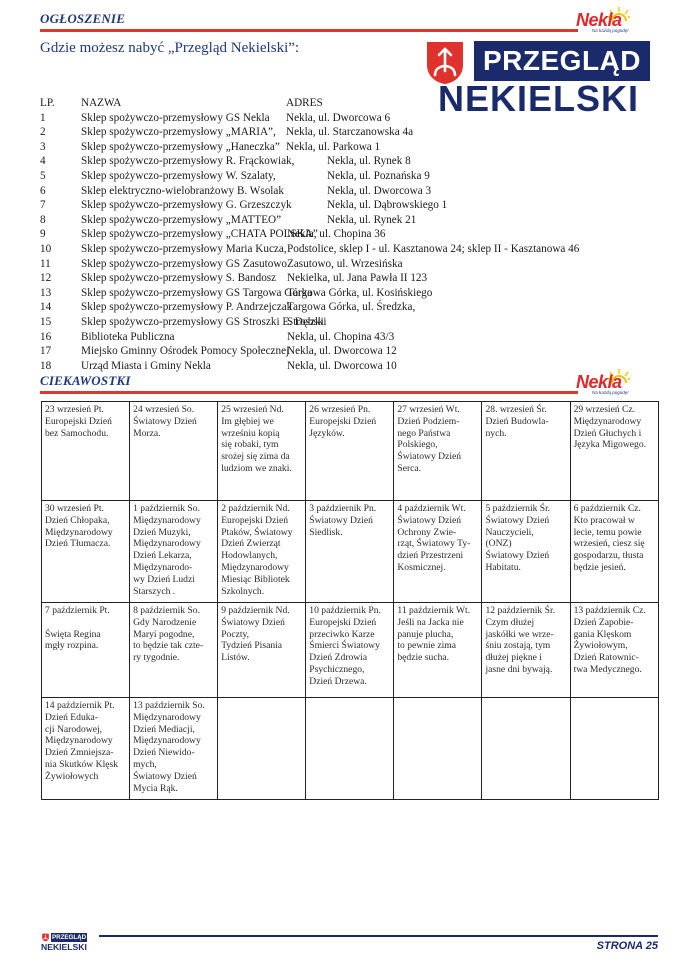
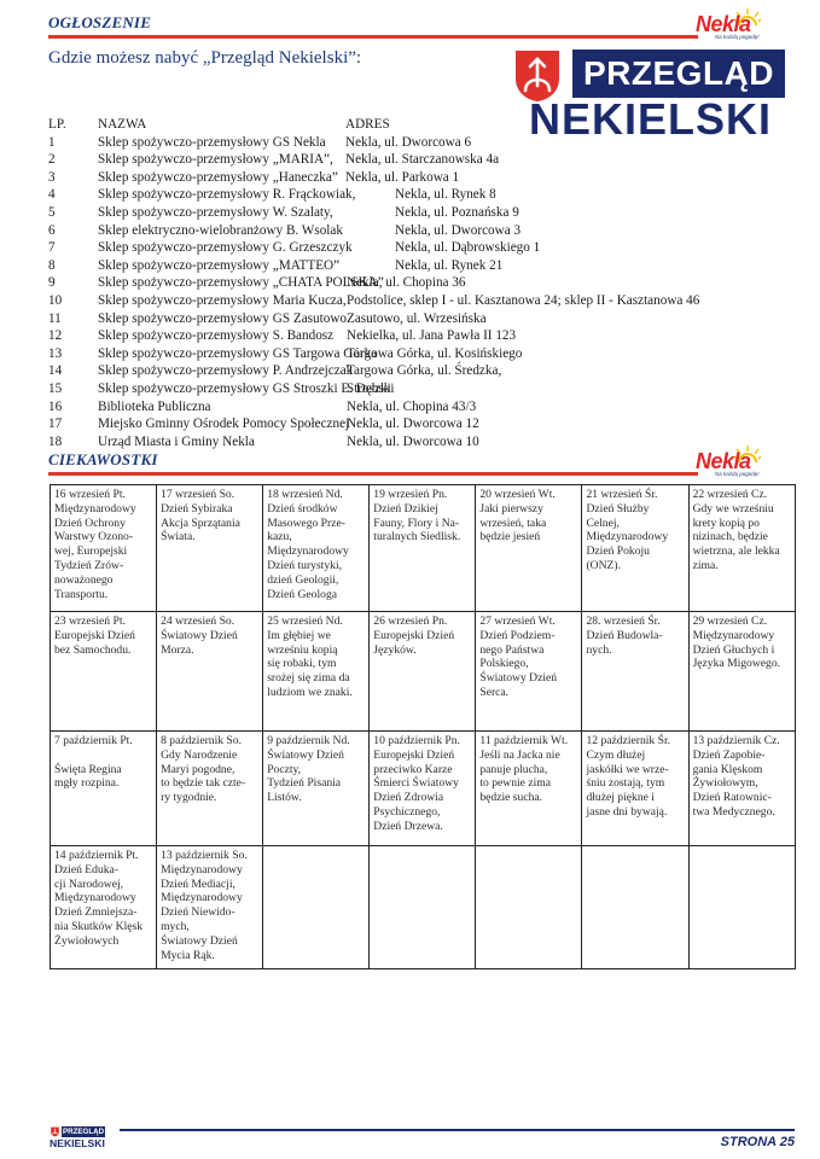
  OGŁOSZENIE
  Nekla
  Gdzie możesz nabyć „Przegląd Nekielski”:
  PRZEGLĄD
  NEKIELSKI
  LP.
  NAZWA
  ADRES
  1
  Sklep spożywczo-przemysłowy GS Nekla
  Nekla, ul. Dworcowa 6
  2
  Sklep spożywczo-przemysłowy „MARIA”,
  Nekla, ul. Starczanowska 4a
  3
  Sklep spożywczo-przemysłowy „Haneczka”
  Nekla, ul. Parkowa 1
  4
  Sklep spożywczo-przemysłowy R. Frąckowiak,
  Nekla, ul. Rynek 8
  5
  Sklep spożywczo-przemysłowy W. Szalaty,
  Nekla, ul. Poznańska 9
  6
  Sklep elektryczno-wielobranżowy B. Wsolak
  Nekla, ul. Dworcowa 3
  7
  Sklep spożywczo-przemysłowy G. Grzeszczyk
  Nekla, ul. Dąbrowskiego 1
  8
  Sklep spożywczo-przemysłowy „MATTEO”
  Nekla, ul. Rynek 21
  9
  Sklep spożywczo-przemysłowy „CHATA POLSKA”
  Nekla, ul. Chopina 36
  10
  Sklep spożywczo-przemysłowy Maria Kucza,
  Podstolice, sklep I - ul. Kasztanowa 24; sklep II - Kasztanowa 46
  11
  Sklep spożywczo-przemysłowy GS Zasutowo
  Zasutowo, ul. Wrzesińska
  12
  Sklep spożywczo-przemysłowy S. Bandosz
  Nekielka, ul. Jana Pawła II 123
  13
  Sklep spożywczo-przemysłowy GS Targowa Górka
  Targowa Górka, ul. Kosińskiego
  14
  Sklep spożywczo-przemysłowy P. Andrzejczak
  Targowa Górka, ul. Średzka,
  15
  Sklep spożywczo-przemysłowy GS Stroszki E. Dębski
  Stroszki
  16
  Biblioteka Publiczna
  Nekla, ul. Chopina 43/3
  17
  Miejsko Gminny Ośrodek Pomocy Społecznej
  Nekla, ul. Dworcowa 12
  18
  Urząd Miasta i Gminy Nekla
  Nekla, ul. Dworcowa 10
  CIEKAWOSTKI
  Nekla
+ 16 wrzesień Pt. Międzynarodowy Dzień Ochrony Warstwy Ozono- wej, Europejski Tydzień Zrów- noważonego Transportu.	17 wrzesień So. Dzień Sybiraka Akcja Sprzątania Świata.	18 wrzesień Nd. Dzień środków Masowego Prze- kazu, Międzynarodowy Dzień turystyki, dzień Geologii, Dzień Geologa	19 wrzesień Pn. Dzień Dzikiej Fauny, Flory i Na- turalnych Siedlisk.	20 wrzesień Wt. Jaki pierwszy wrzesień, taka będzie jesień	21 wrzesień Śr. Dzień Służby Celnej, Międzynarodowy Dzień Pokoju (ONZ).	22 wrzesień Cz. Gdy we wrześniu krety kopią po nizinach, będzie wietrzna, ale lekka zima.
  23 wrzesień Pt. Europejski Dzień bez Samochodu.	24 wrzesień So. Światowy Dzień Morza.	25 wrzesień Nd. Im głębiej we wrześniu kopią się robaki, tym srożej się zima da ludziom we znaki.	26 wrzesień Pn. Europejski Dzień Języków.	27 wrzesień Wt. Dzień Podziem- nego Państwa Polskiego, Światowy Dzień Serca.	28. wrzesień Śr. Dzień Budowla- nych.	29 wrzesień Cz. Międzynarodowy Dzień Głuchych i Języka Migowego.
- 30 wrzesień Pt. Dzień Chłopaka, Międzynarodowy Dzień Tłumacza.	1 październik So. Międzynarodowy Dzień Muzyki, Międzynarodowy Dzień Lekarza, Międzynarodo- wy Dzień Ludzi Starszych .	2 październik Nd. Europejski Dzień Ptaków, Światowy Dzień Zwierząt Hodowlanych, Międzynarodowy Miesiąc Bibliotek Szkolnych.	3 październik Pn. Światowy Dzień Siedlisk.	4 październik Wt. Światowy Dzień Ochrony Zwie- rząt, Światowy Ty- dzień Przestrzeni Kosmicznej.	5 październik Śr. Światowy Dzień Nauczycieli, (ONZ) Światowy Dzień Habitatu.	6 październik Cz. Kto pracował w lecie, temu powie wrzesień, ciesz się gospodarzu, tłusta będzie jesień.
  7 październik Pt. Święta Regina mgły rozpina.	8 październik So. Gdy Narodzenie Maryi pogodne, to będzie tak czte- ry tygodnie.	9 październik Nd. Światowy Dzień Poczty, Tydzień Pisania Listów.	10 październik Pn. Europejski Dzień przeciwko Karze Śmierci Światowy Dzień Zdrowia Psychicznego, Dzień Drzewa.	11 październik Wt. Jeśli na Jacka nie panuje plucha, to pewnie zima będzie sucha.	12 październik Śr. Czym dłużej jaskółki we wrze- śniu zostają, tym dłużej piękne i jasne dni bywają.	13 październik Cz. Dzień Zapobie- gania Klęskom Żywiołowym, Dzień Ratownic- twa Medycznego.
  14 październik Pt. Dzień Eduka- cji Narodowej, Międzynarodowy Dzień Zmniejsza- nia Skutków Klęsk Żywiołowych	13 październik So. Międzynarodowy Dzień Mediacji, Międzynarodowy Dzień Niewido- mych, Światowy Dzień Mycia Rąk.
  NEKIELSKI
  STRONA 25
